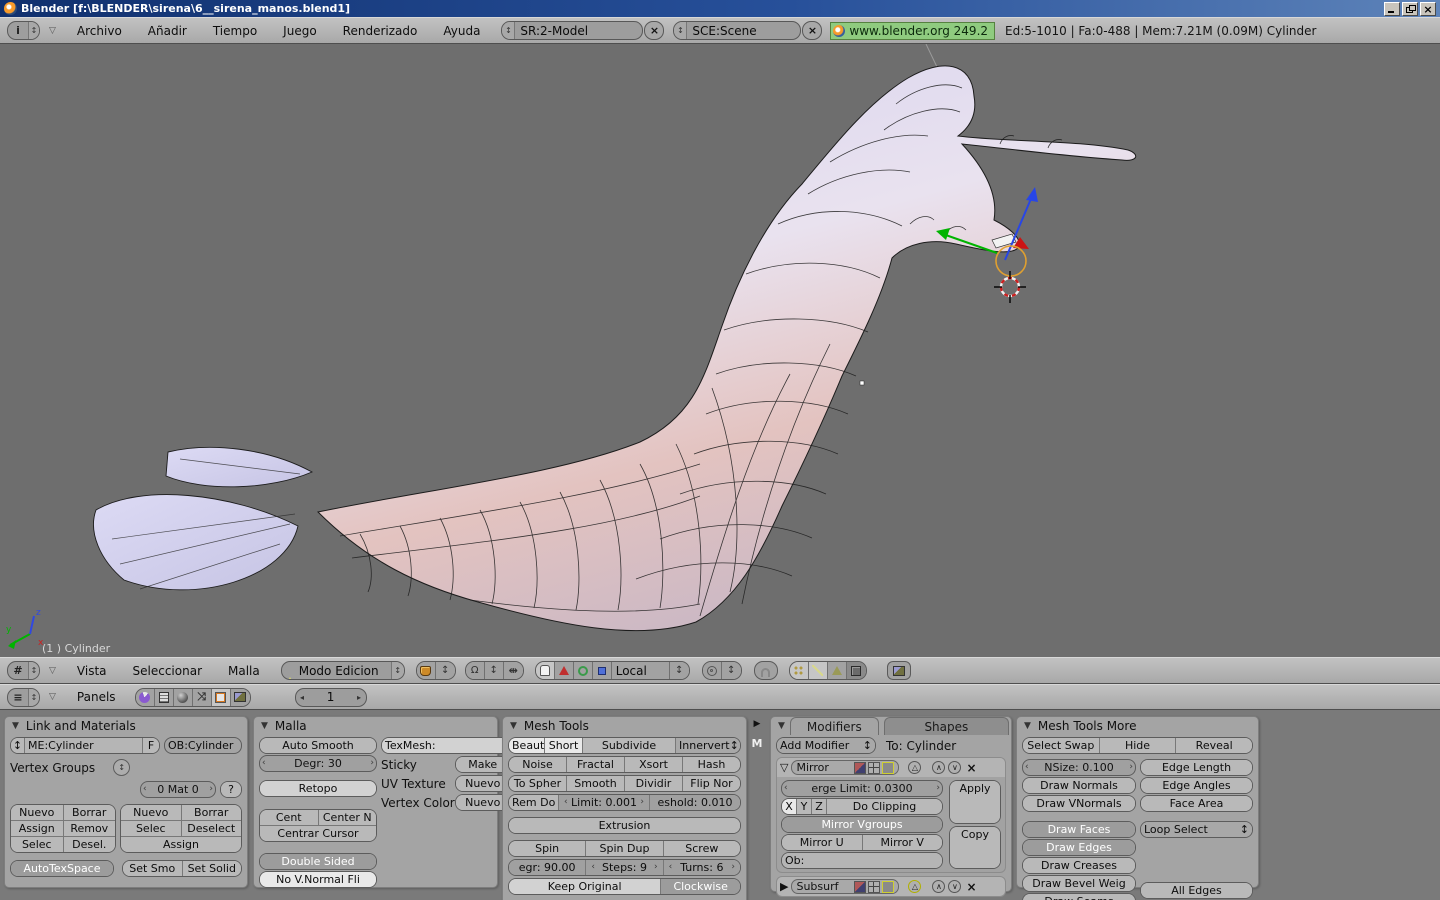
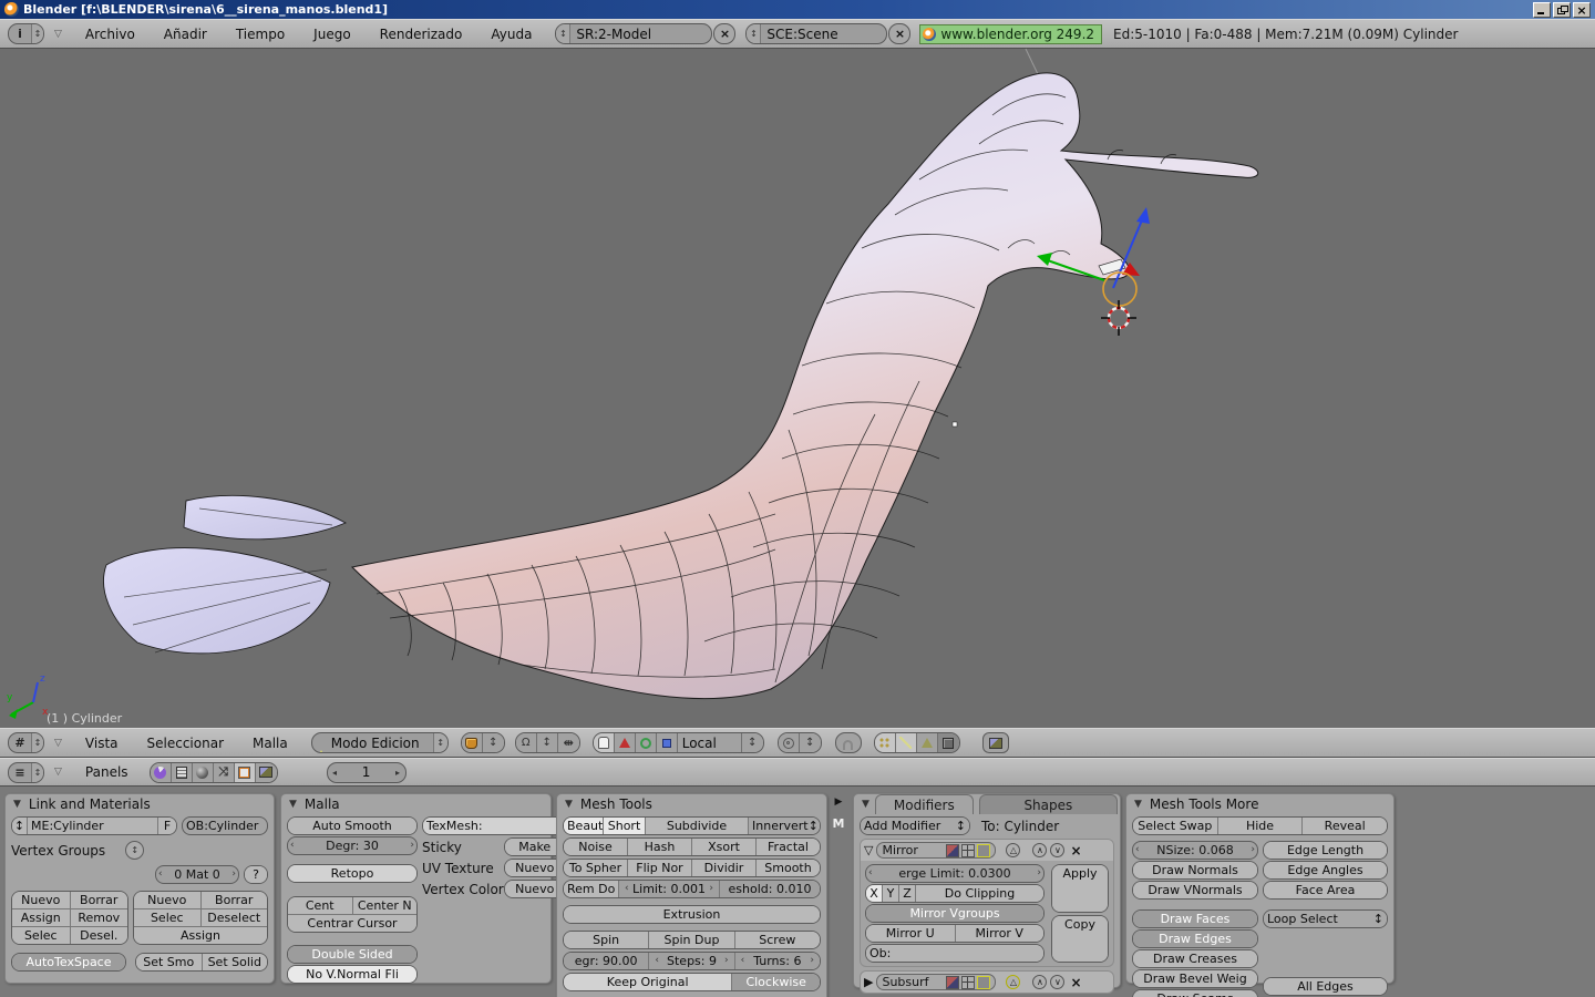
  Blender [f:\BLENDER\sirena\6__sirena_manos.blend1]
  ×
  i
  ↕
  ▽
  Archivo
  Añadir
  Tiempo
  Juego
  Renderizado
  Ayuda
  ↕
  SR:2-Model
  ×
  ↕
  SCE:Scene
  ×
  www.blender.org 249.2
  Ed:5-1010 | Fa:0-488 | Mem:7.21M (0.09M) Cylinder
  z
  x
  y
  (1 ) Cylinder
  #
  ↕
  ▽
  Vista
  Seleccionar
  Malla
  Modo Edicion
  ↕
  ↕
  Ω
  ↕
  ⇹
  Local
  ↕
  ↕
  ≡
  ↕
  ▽
  Panels
  ⤨
  ◂
  1
  ▸
  ▼
  Link and Materials
  ↕
  ME:Cylinder
  F
  OB:Cylinder
  Vertex Groups
  ↕
  ‹
  0 Mat 0
  ›
  ?
  Nuevo
  Borrar
  Assign
  Remov
  Selec
  Desel.
  Nuevo
  Borrar
  Selec
  Deselect
  Assign
  AutoTexSpace
  Set Smo
  Set Solid
  ▼
  Malla
  Auto Smooth
  ‹
  Degr: 30
  ›
  Retopo
  Cent
  Center N
  Centrar Cursor
  Double Sided
  No V.Normal Fli
  TexMesh:
  Sticky
  Make
  UV Texture
  Nuevo
  Vertex Color
  Nuevo
  ▼
  Mesh Tools
  Beaut
  Short
  Subdivide
  Innervert
  ↕
  Noise
- Fractal
+ Hash
  Xsort
- Hash
+ Fractal
  To Spher
- Smooth
+ Flip Nor
  Dividir
- Flip Nor
+ Smooth
  Rem Do
  ‹
  Limit: 0.001
  ›
  eshold: 0.010
  Extrusion
  Spin
  Spin Dup
  Screw
  egr: 90.00
  ‹
  Steps: 9
  ›
  ‹
  Turns: 6
  ›
  Keep Original
  Clockwise
  ▶
  M
  ▼
  Modifiers
  Shapes
  Add Modifier
  ↕
  To: Cylinder
  ▽
  Mirror
  △
  ∧
  ∨
  ×
  ‹
  erge Limit: 0.0300
  ›
  X
  Y
  Z
  Do Clipping
  Mirror Vgroups
  Mirror U
  Mirror V
  Ob:
  Apply
  Copy
  ▶
  Subsurf
  △
  ∧
  ∨
  ×
  ▼
  Mesh Tools More
  Select Swap
  Hide
  Reveal
  ‹
- NSize: 0.100
+ NSize: 0.068
  ›
  Draw Normals
  Draw VNormals
  Draw Faces
  Draw Edges
  Draw Creases
  Draw Bevel Weig
  Edge Length
  Edge Angles
  Face Area
  Loop Select
  ↕
  All Edges
